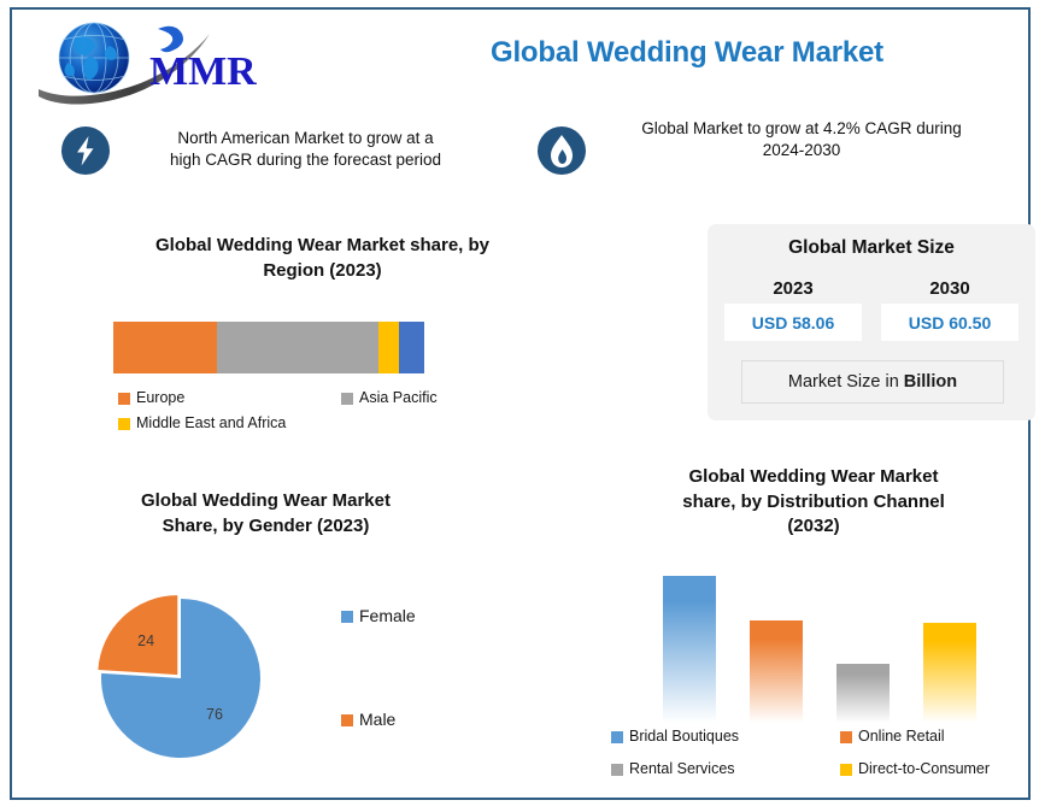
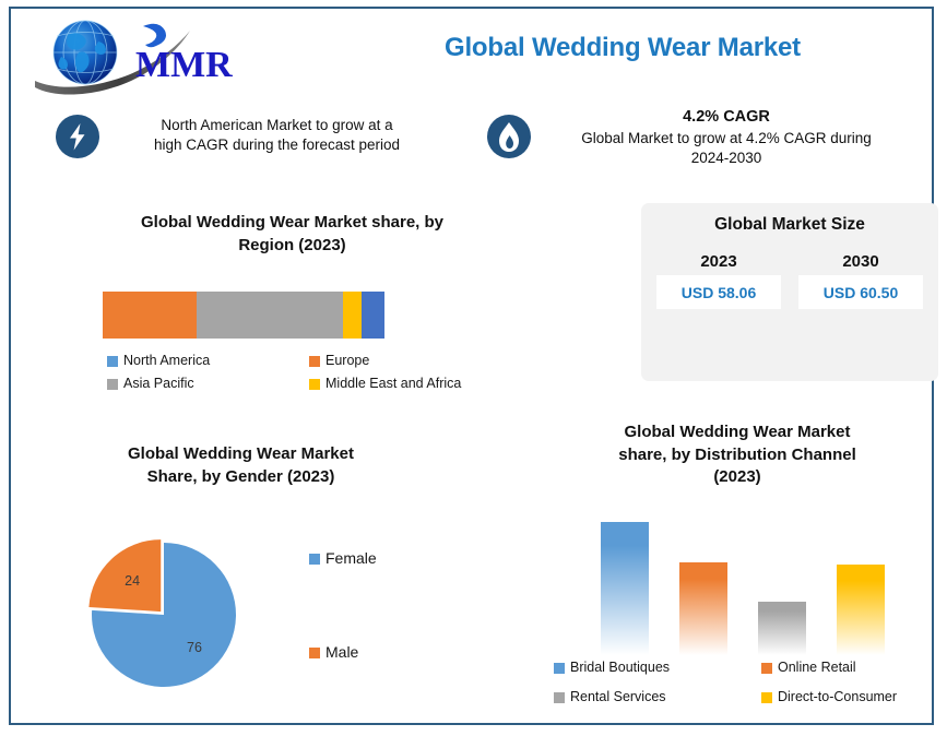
  MMR
  Global Wedding Wear Market
  North American Market to grow at a
  high CAGR during the forecast period
+ 4.2% CAGR
  Global Market to grow at 4.2% CAGR during
  2024-2030
  Global Wedding Wear Market share, by
  Region (2023)
+ North America
  Europe
  Asia Pacific
  Middle East and Africa
  Global Market Size
  2023
  USD 58.06
  2030
  USD 60.50
- Market Size in
- Billion
  Global Wedding Wear Market
  Share, by Gender (2023)
  76
  24
  Female
  Male
  Global Wedding Wear Market
  share, by Distribution Channel
- (2032)
+ (2023)
  Bridal Boutiques
  Online Retail
  Rental Services
  Direct-to-Consumer
